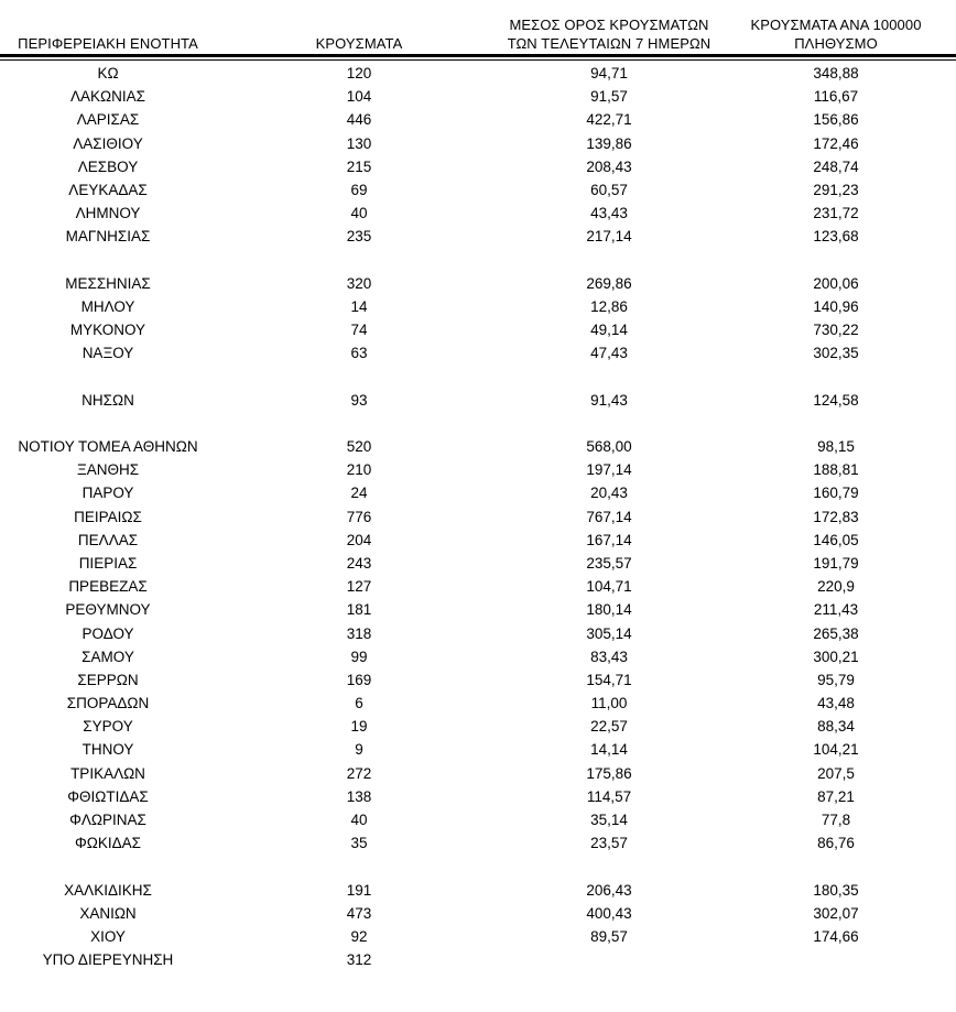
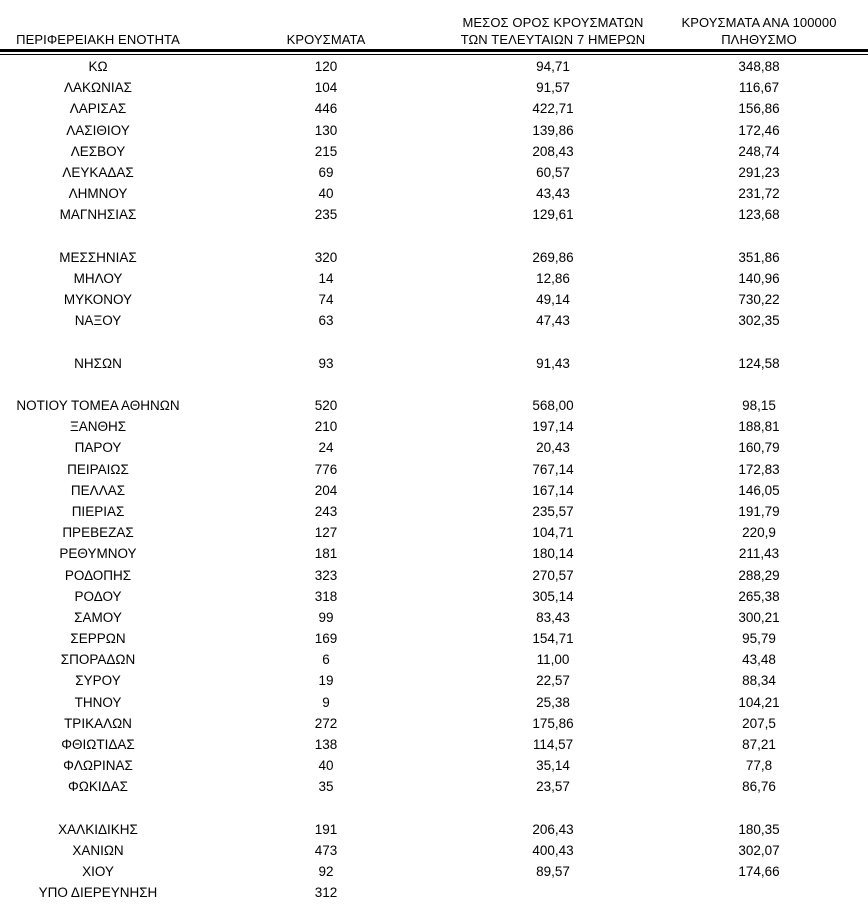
  ΠΕΡΙΦΕΡΕΙΑΚΗ ΕΝΟΤΗΤΑ
  ΚΡΟΥΣΜΑΤΑ
  ΜΕΣΟΣ ΟΡΟΣ ΚΡΟΥΣΜΑΤΩΝ
  ΤΩΝ ΤΕΛΕΥΤΑΙΩΝ 7 ΗΜΕΡΩΝ
  ΚΡΟΥΣΜΑΤΑ ΑΝΑ 100000
  ΠΛΗΘΥΣΜΟ
  ΚΩ
  120
  94,71
  348,88
  ΛΑΚΩΝΙΑΣ
  104
  91,57
  116,67
  ΛΑΡΙΣΑΣ
  446
  422,71
  156,86
  ΛΑΣΙΘΙΟΥ
  130
  139,86
  172,46
  ΛΕΣΒΟΥ
  215
  208,43
  248,74
  ΛΕΥΚΑΔΑΣ
  69
  60,57
  291,23
  ΛΗΜΝΟΥ
  40
  43,43
  231,72
  ΜΑΓΝΗΣΙΑΣ
  235
- 217,14
+ 129,61
  123,68
  ΜΕΣΣΗΝΙΑΣ
  320
  269,86
- 200,06
+ 351,86
  ΜΗΛΟΥ
  14
  12,86
  140,96
  ΜΥΚΟΝΟΥ
  74
  49,14
  730,22
  ΝΑΞΟΥ
  63
  47,43
  302,35
  ΝΗΣΩΝ
  93
  91,43
  124,58
  ΝΟΤΙΟΥ ΤΟΜΕΑ ΑΘΗΝΩΝ
  520
  568,00
  98,15
  ΞΑΝΘΗΣ
  210
  197,14
  188,81
  ΠΑΡΟΥ
  24
  20,43
  160,79
  ΠΕΙΡΑΙΩΣ
  776
  767,14
  172,83
  ΠΕΛΛΑΣ
  204
  167,14
  146,05
  ΠΙΕΡΙΑΣ
  243
  235,57
  191,79
  ΠΡΕΒΕΖΑΣ
  127
  104,71
  220,9
  ΡΕΘΥΜΝΟΥ
  181
  180,14
  211,43
+ ΡΟΔΟΠΗΣ
+ 323
+ 270,57
+ 288,29
  ΡΟΔΟΥ
  318
  305,14
  265,38
  ΣΑΜΟΥ
  99
  83,43
  300,21
  ΣΕΡΡΩΝ
  169
  154,71
  95,79
  ΣΠΟΡΑΔΩΝ
  6
  11,00
  43,48
  ΣΥΡΟΥ
  19
  22,57
  88,34
  ΤΗΝΟΥ
  9
- 14,14
+ 25,38
  104,21
  ΤΡΙΚΑΛΩΝ
  272
  175,86
  207,5
  ΦΘΙΩΤΙΔΑΣ
  138
  114,57
  87,21
  ΦΛΩΡΙΝΑΣ
  40
  35,14
  77,8
  ΦΩΚΙΔΑΣ
  35
  23,57
  86,76
  ΧΑΛΚΙΔΙΚΗΣ
  191
  206,43
  180,35
  ΧΑΝΙΩΝ
  473
  400,43
  302,07
  ΧΙΟΥ
  92
  89,57
  174,66
  ΥΠΟ ΔΙΕΡΕΥΝΗΣΗ
  312
